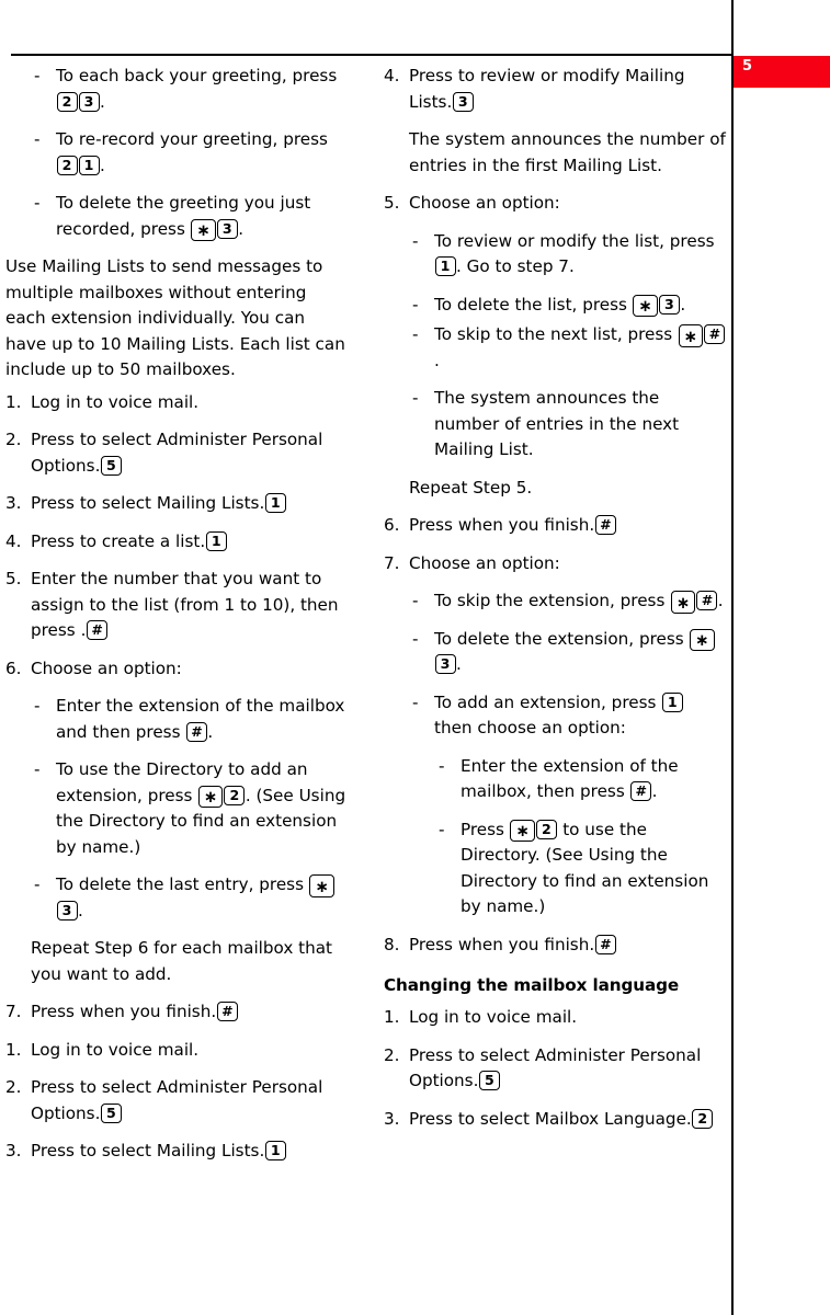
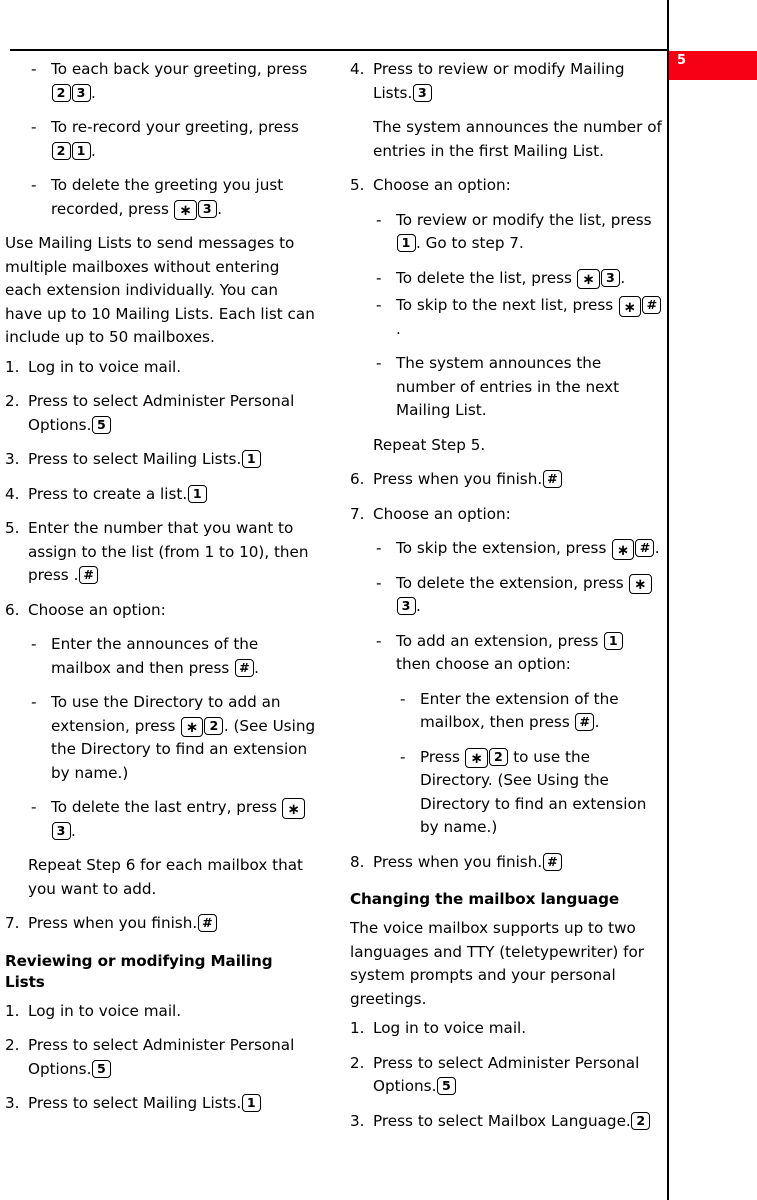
  5
  -
  To each back your greeting, press 2 3 .
  -
  To re-record your greeting, press 2 1 .
  -
  To delete the greeting you just recorded, press ∗ 3 .
  Use Mailing Lists to send messages to multiple mailboxes without entering each extension individually. You can have up to 10 Mailing Lists. Each list can include up to 50 mailboxes.
  1.
  Log in to voice mail.
  2.
  Press to select Administer Personal Options. 5
  3.
  Press to select Mailing Lists. 1
  4.
  Press to create a list. 1
  5.
  Enter the number that you want to assign to the list (from 1 to 10), then press . #
  6.
  Choose an option:
  -
- Enter the extension of the mailbox and then press # .
+ Enter the announces of the mailbox and then press # .
  -
  To use the Directory to add an extension, press ∗ 2 . (See Using the Directory to find an extension by name.)
  -
  To delete the last entry, press ∗3 .
  Repeat Step 6 for each mailbox that you want to add.
  7.
  Press when you finish. #
+ Reviewing or modifying Mailing Lists
  1.
  Log in to voice mail.
  2.
  Press to select Administer Personal Options. 5
  3.
  Press to select Mailing Lists. 1
  4.
  Press to review or modify Mailing Lists. 3
  The system announces the number of entries in the first Mailing List.
  5.
  Choose an option:
  -
  To review or modify the list, press 1 . Go to step 7.
  -
  To delete the list, press ∗ 3 .
  -
  To skip to the next list, press ∗ #.
  -
  The system announces the number of entries in the next Mailing List.
  Repeat Step 5.
  6.
  Press when you finish. #
  7.
  Choose an option:
  -
  To skip the extension, press ∗ # .
  -
  To delete the extension, press ∗3 .
  -
  To add an extension, press 1 then choose an option:
  -
  Enter the extension of the mailbox, then press # .
  -
  Press ∗ 2 to use the Directory. (See Using the Directory to find an extension by name.)
  8.
  Press when you finish. #
  Changing the mailbox language
+ The voice mailbox supports up to two languages and TTY (teletypewriter) for system prompts and your personal greetings.
  1.
  Log in to voice mail.
  2.
  Press to select Administer Personal Options. 5
  3.
  Press to select Mailbox Language. 2
